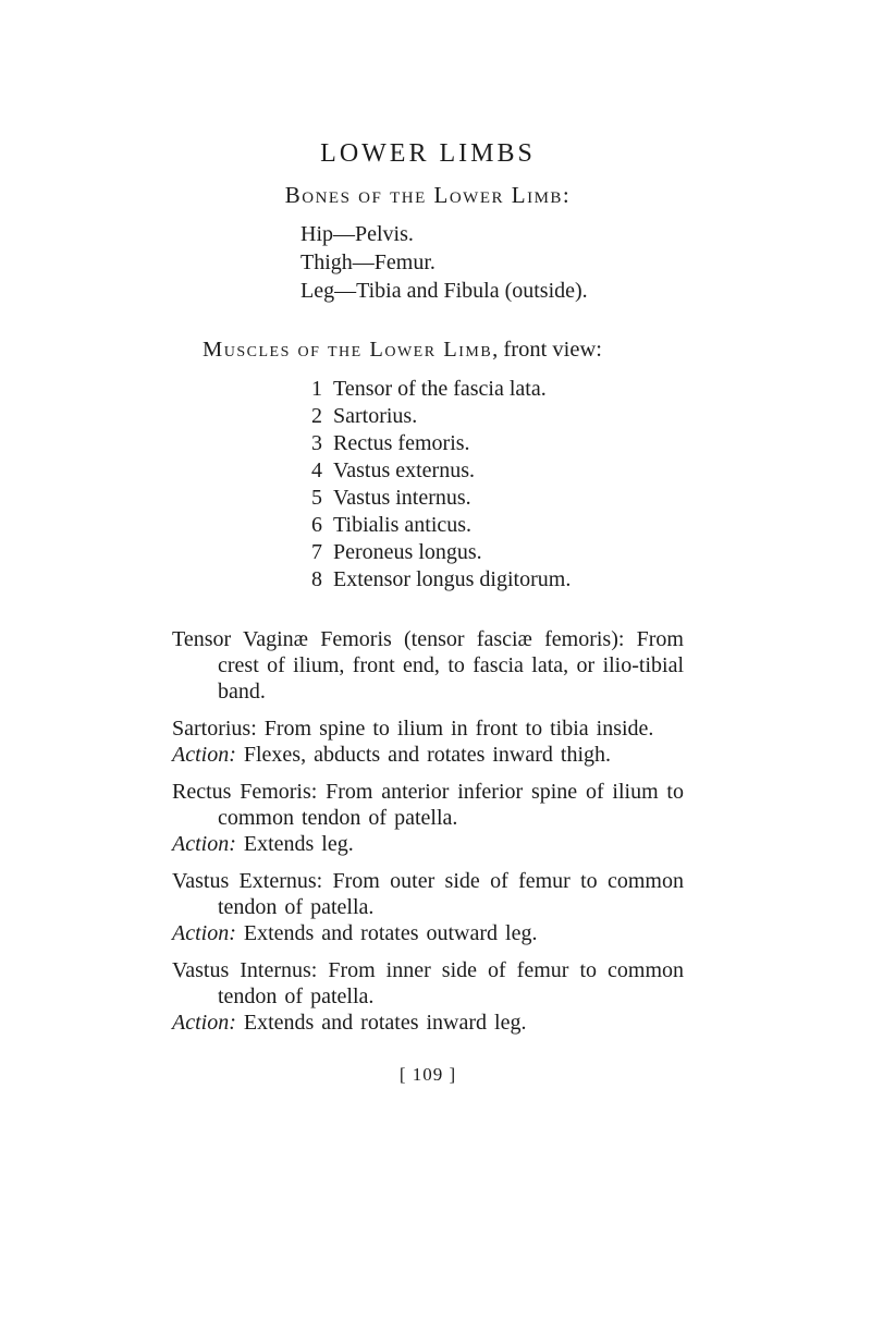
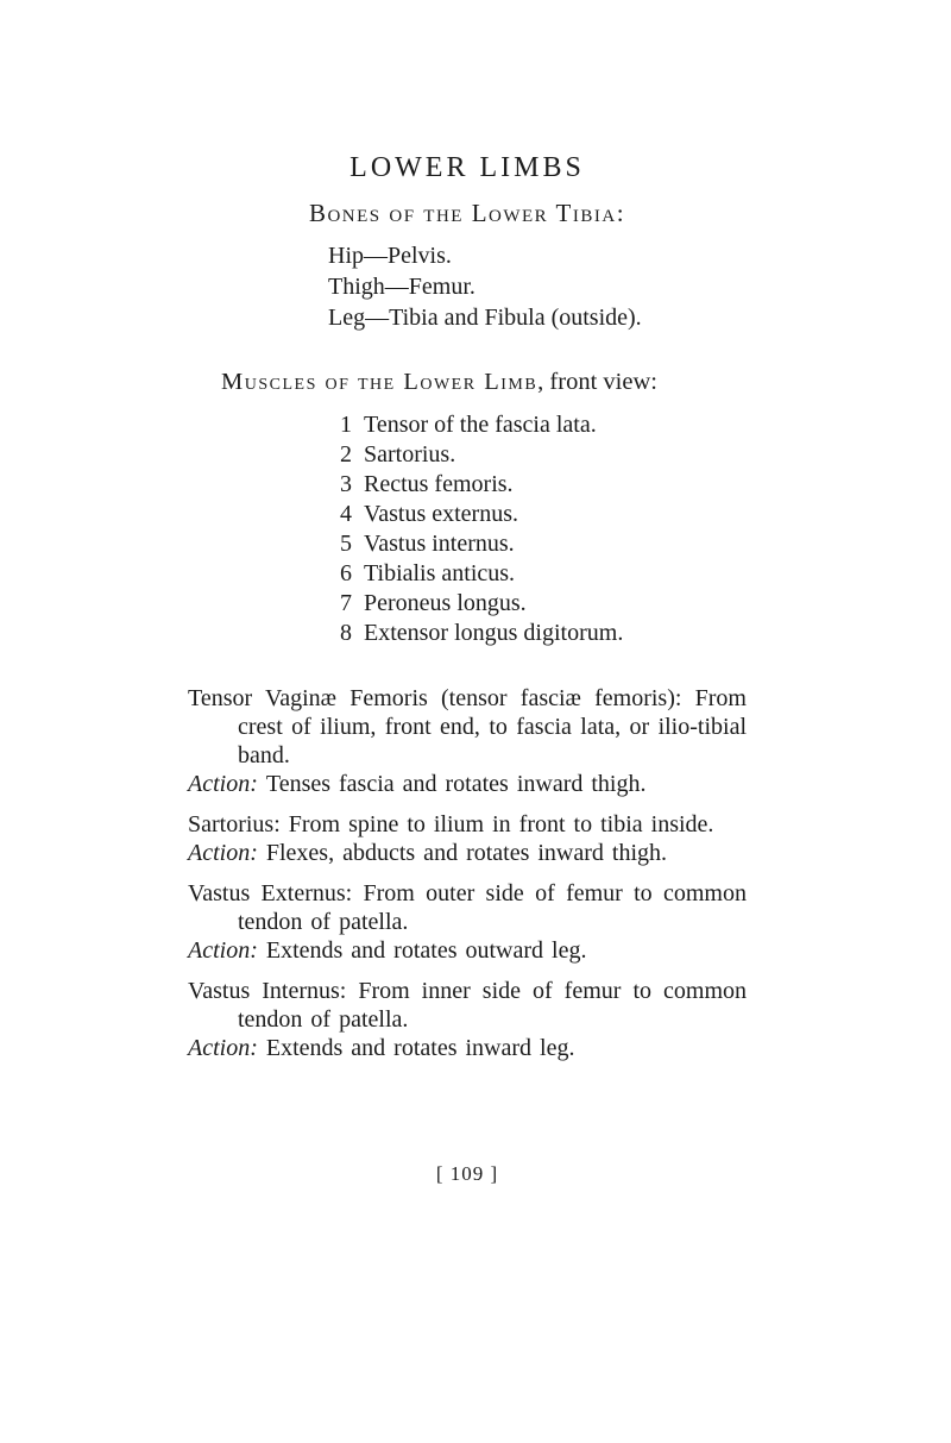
  LOWER LIMBS
- Bones of the Lower Limb:
+ Bones of the Lower Tibia:
  Hip—Pelvis.
  Thigh—Femur.
  Leg—Tibia and Fibula (outside).
  Muscles of the Lower Limb, front view:
  1
  Tensor of the fascia lata.
  2
  Sartorius.
  3
  Rectus femoris.
  4
  Vastus externus.
  5
  Vastus internus.
  6
  Tibialis anticus.
  7
  Peroneus longus.
  8
  Extensor longus digitorum.
  Tensor Vaginæ Femoris (tensor fasciæ femoris): From crest of ilium, front end, to fascia lata, or ilio-tibial band.
+ Action: Tenses fascia and rotates inward thigh.
  Sartorius: From spine to ilium in front to tibia inside.
  Action: Flexes, abducts and rotates inward thigh.
- Rectus Femoris: From anterior inferior spine of ilium to common tendon of patella.
- Action: Extends leg.
  Vastus Externus: From outer side of femur to common tendon of patella.
  Action: Extends and rotates outward leg.
  Vastus Internus: From inner side of femur to common tendon of patella.
  Action: Extends and rotates inward leg.
  [ 109 ]
